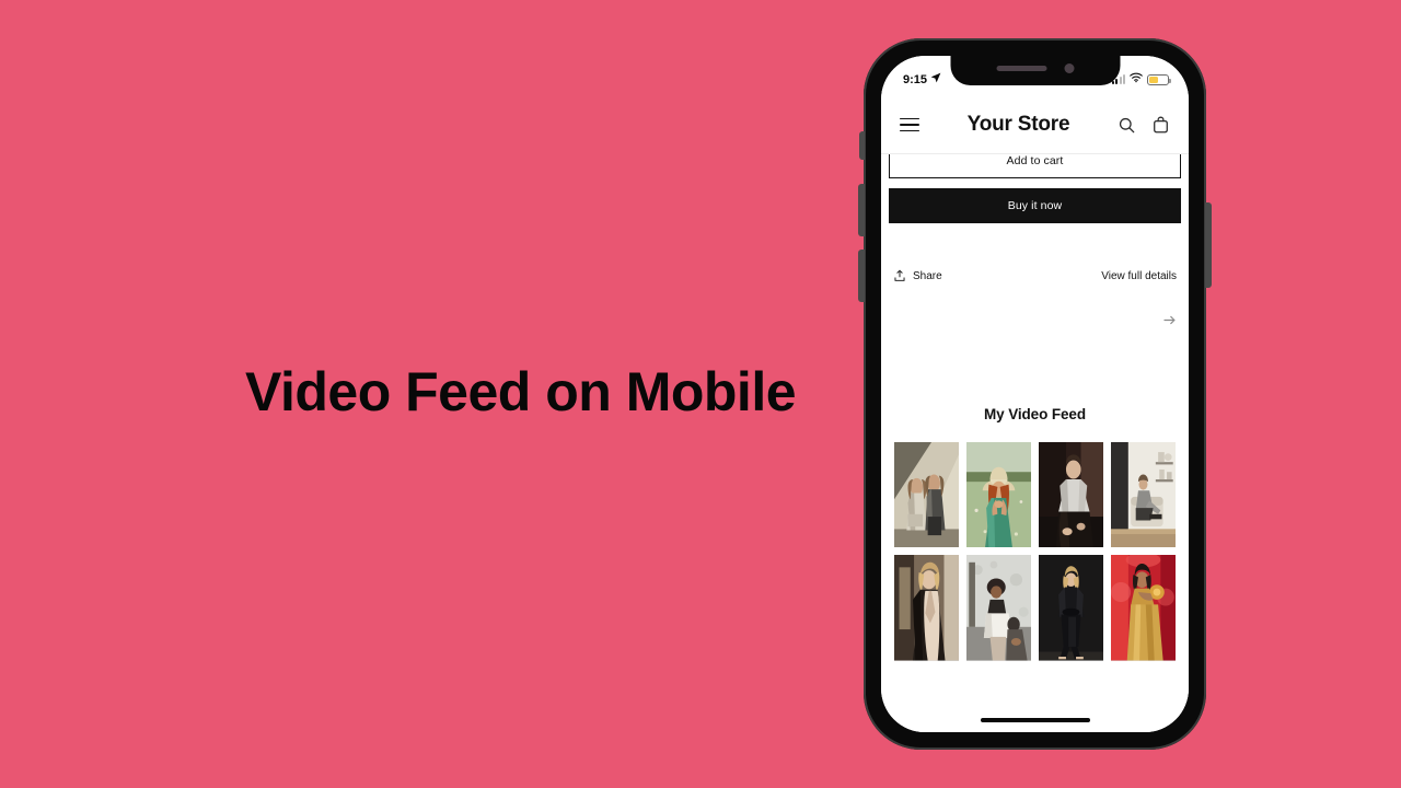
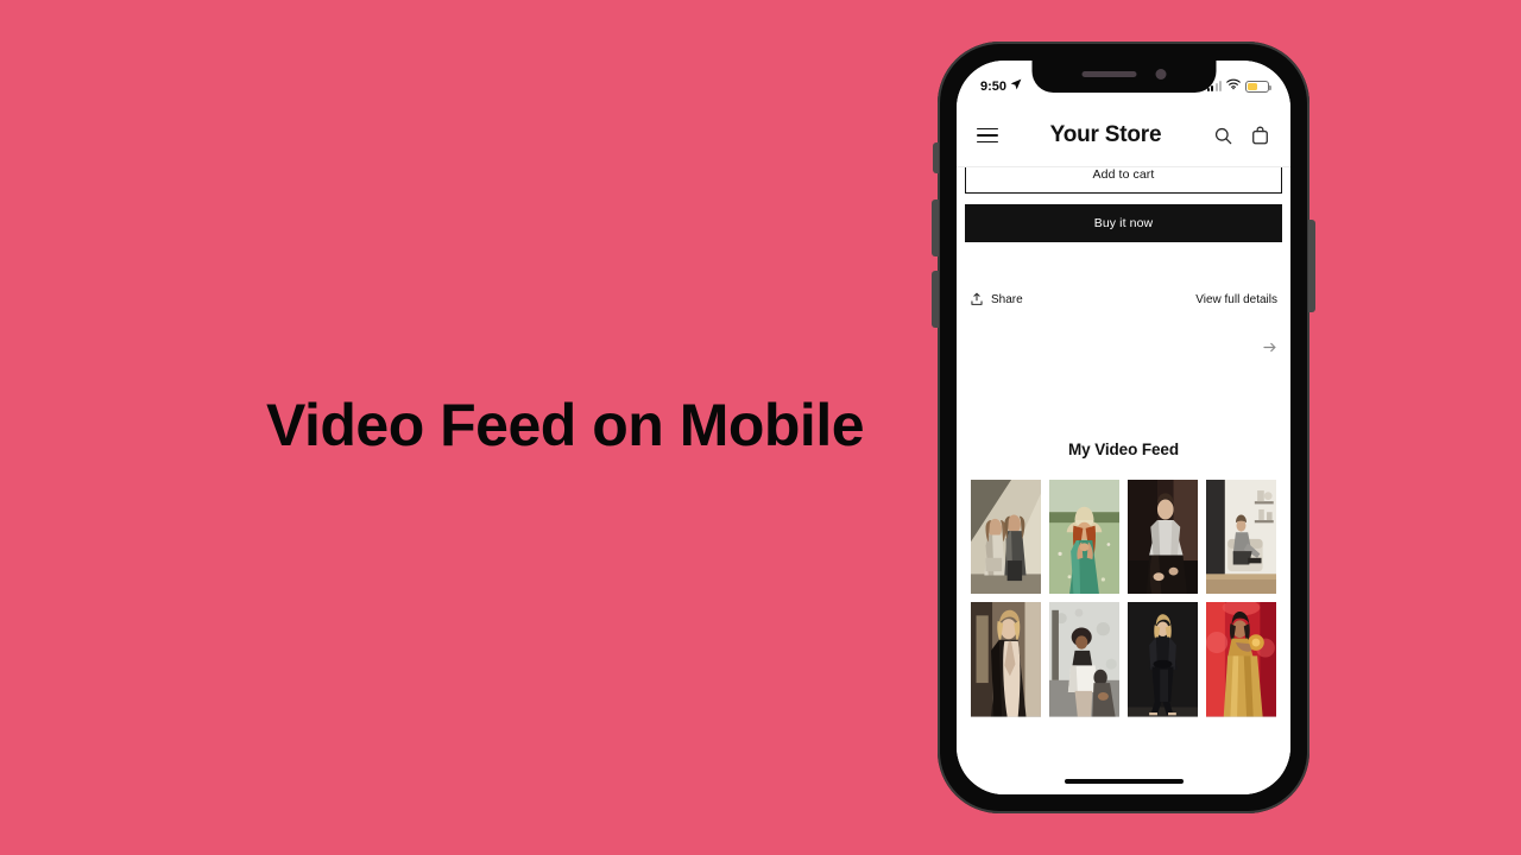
  Video Feed on Mobile
- 9:15
+ 9:50
  Your Store
  Add to cart
  Buy it now
  Share
  View full details
  My Video Feed
